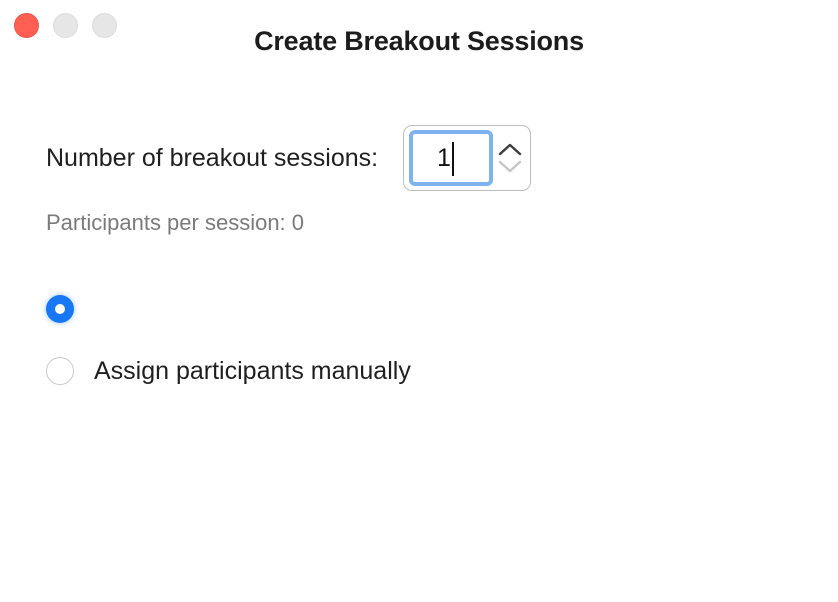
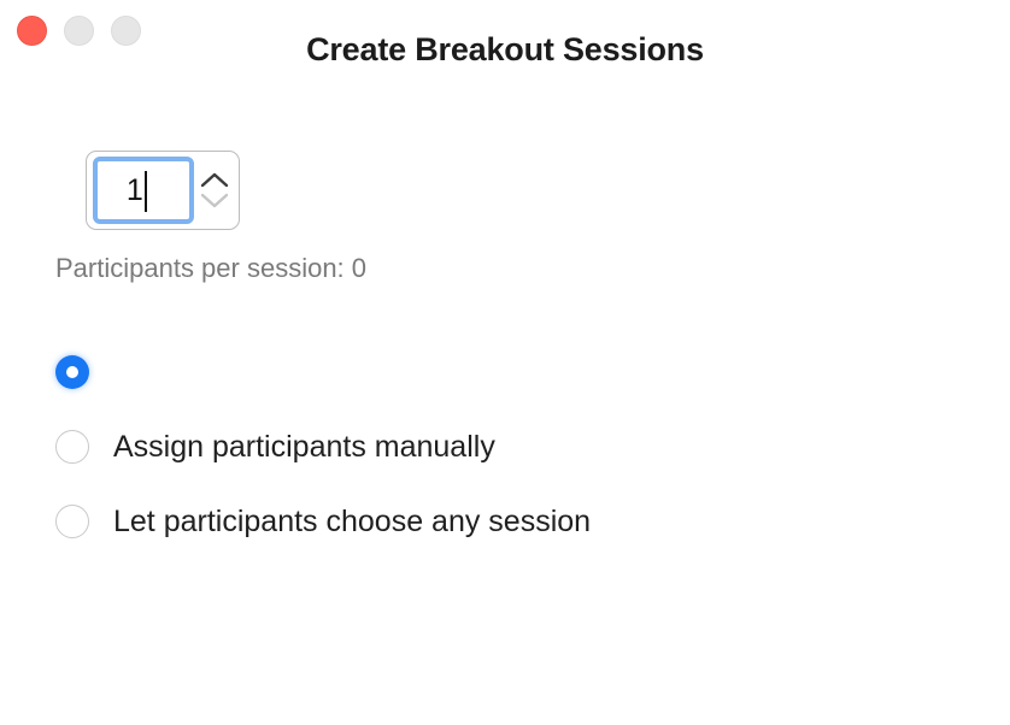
  Create Breakout Sessions
- Number of breakout sessions:
  1
  Participants per session: 0
  Assign participants manually
+ Let participants choose any session
